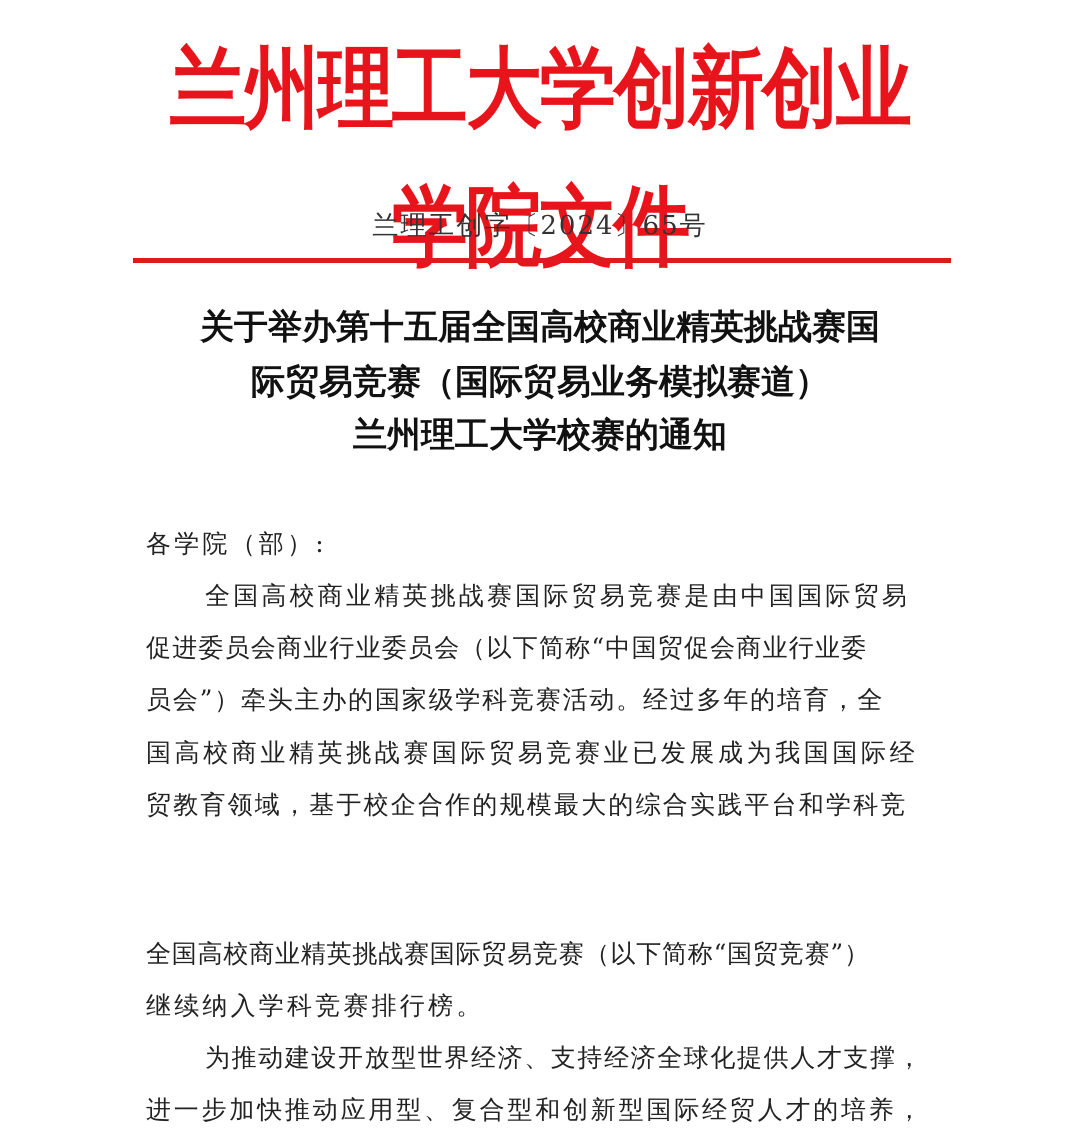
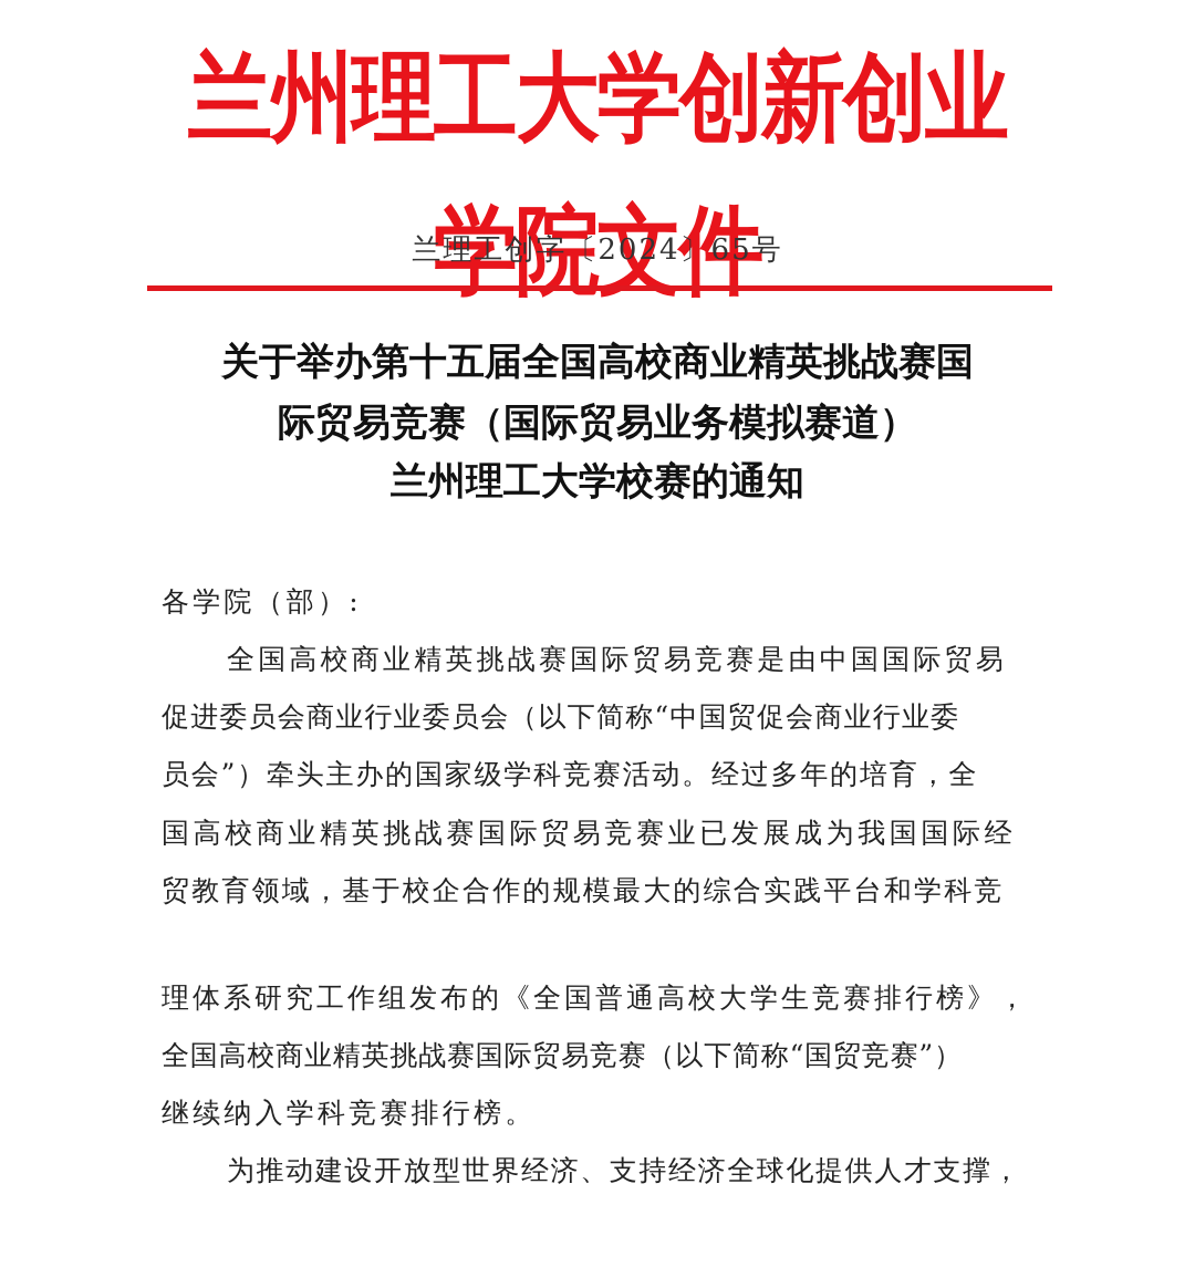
  兰州理工大学创新创业学院文件
  兰理工创字〔2024〕65号
  关于举办第十五届全国高校商业精英挑战赛国
  际贸易竞赛（国际贸易业务模拟赛道）
  兰州理工大学校赛的通知
  各学院（部）:
  全国高校商业精英挑战赛国际贸易竞赛是由中国国际贸易
  促进委员会商业行业委员会（以下简称“中国贸促会商业行业委
  员会”）牵头主办的国家级学科竞赛活动。经过多年的培育，全
  国高校商业精英挑战赛国际贸易竞赛业已发展成为我国国际经
  贸教育领域，基于校企合作的规模最大的综合实践平台和学科竞
+ 理体系研究工作组发布的《全国普通高校大学生竞赛排行榜》，
  全国高校商业精英挑战赛国际贸易竞赛（以下简称“国贸竞赛”）
  继续纳入学科竞赛排行榜。
  为推动建设开放型世界经济、支持经济全球化提供人才支撑，
- 进一步加快推动应用型、复合型和创新型国际经贸人才的培养，
